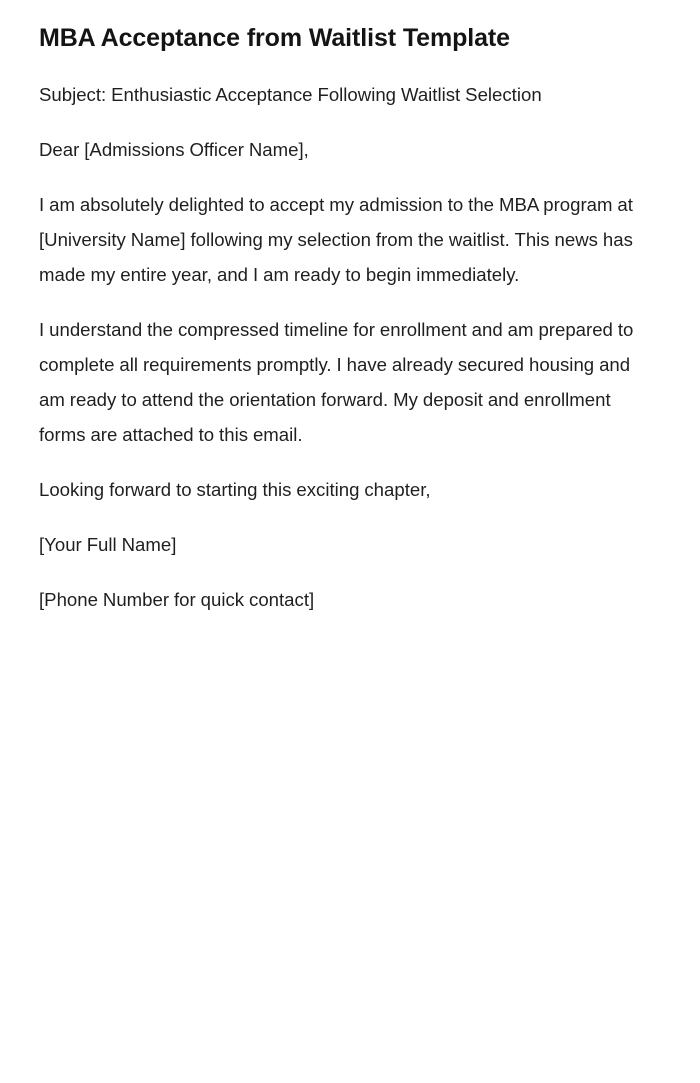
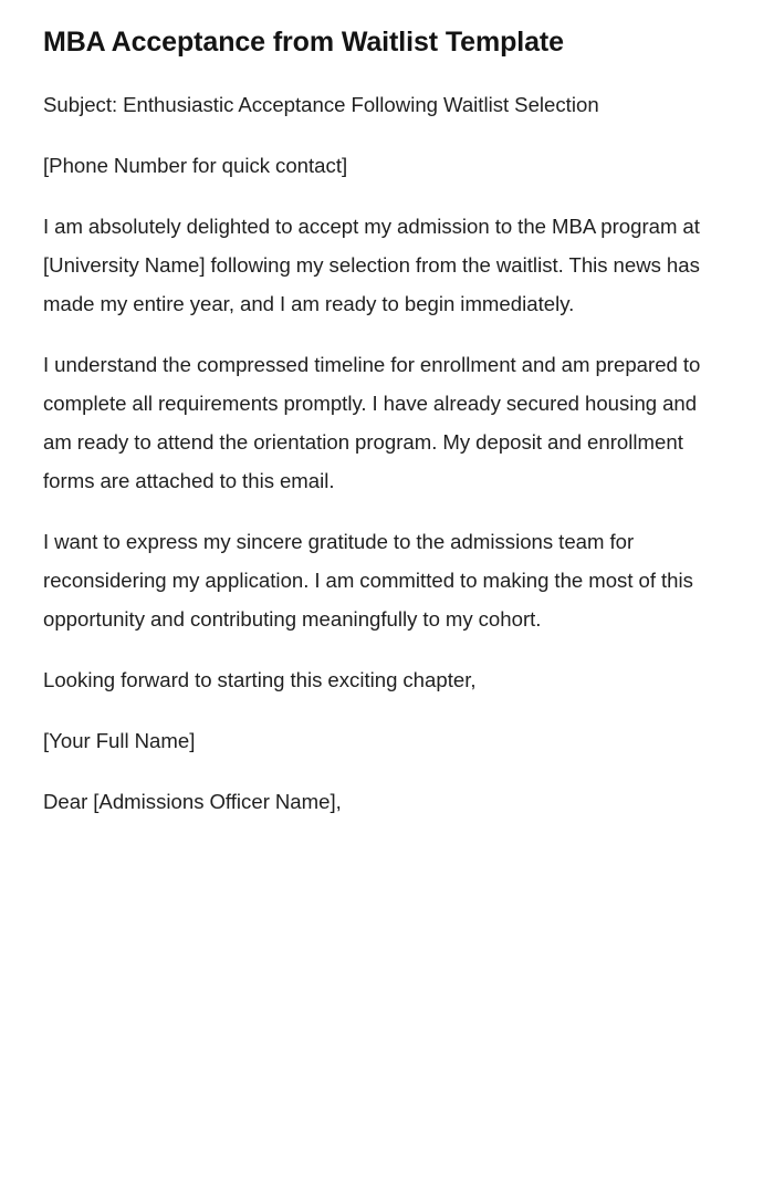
  MBA Acceptance from Waitlist Template
  Subject: Enthusiastic Acceptance Following Waitlist Selection
- Dear [Admissions Officer Name],
+ [Phone Number for quick contact]
  I am absolutely delighted to accept my admission to the MBA program at [University Name] following my selection from the waitlist. This news has made my entire year, and I am ready to begin immediately.
- I understand the compressed timeline for enrollment and am prepared to complete all requirements promptly. I have already secured housing and am ready to attend the orientation forward. My deposit and enrollment forms are attached to this email.
+ I understand the compressed timeline for enrollment and am prepared to complete all requirements promptly. I have already secured housing and am ready to attend the orientation program. My deposit and enrollment forms are attached to this email.
+ I want to express my sincere gratitude to the admissions team for reconsidering my application. I am committed to making the most of this opportunity and contributing meaningfully to my cohort.
  Looking forward to starting this exciting chapter,
  [Your Full Name]
- [Phone Number for quick contact]
+ Dear [Admissions Officer Name],
